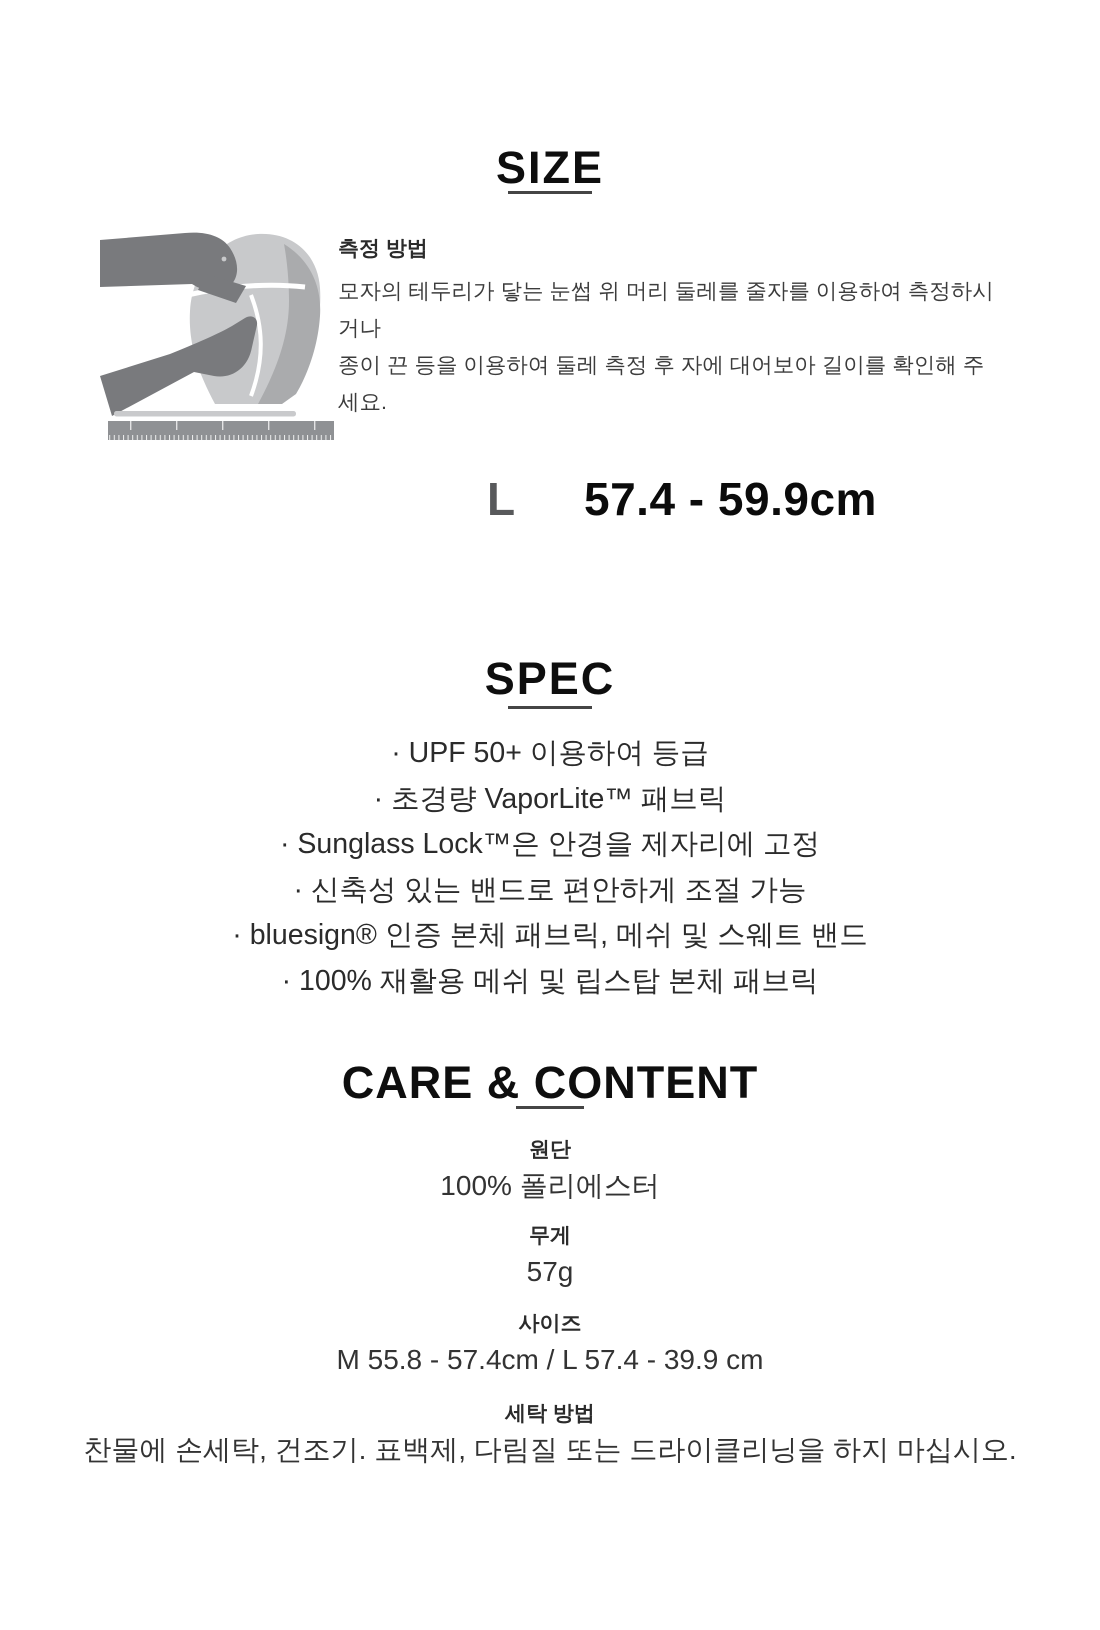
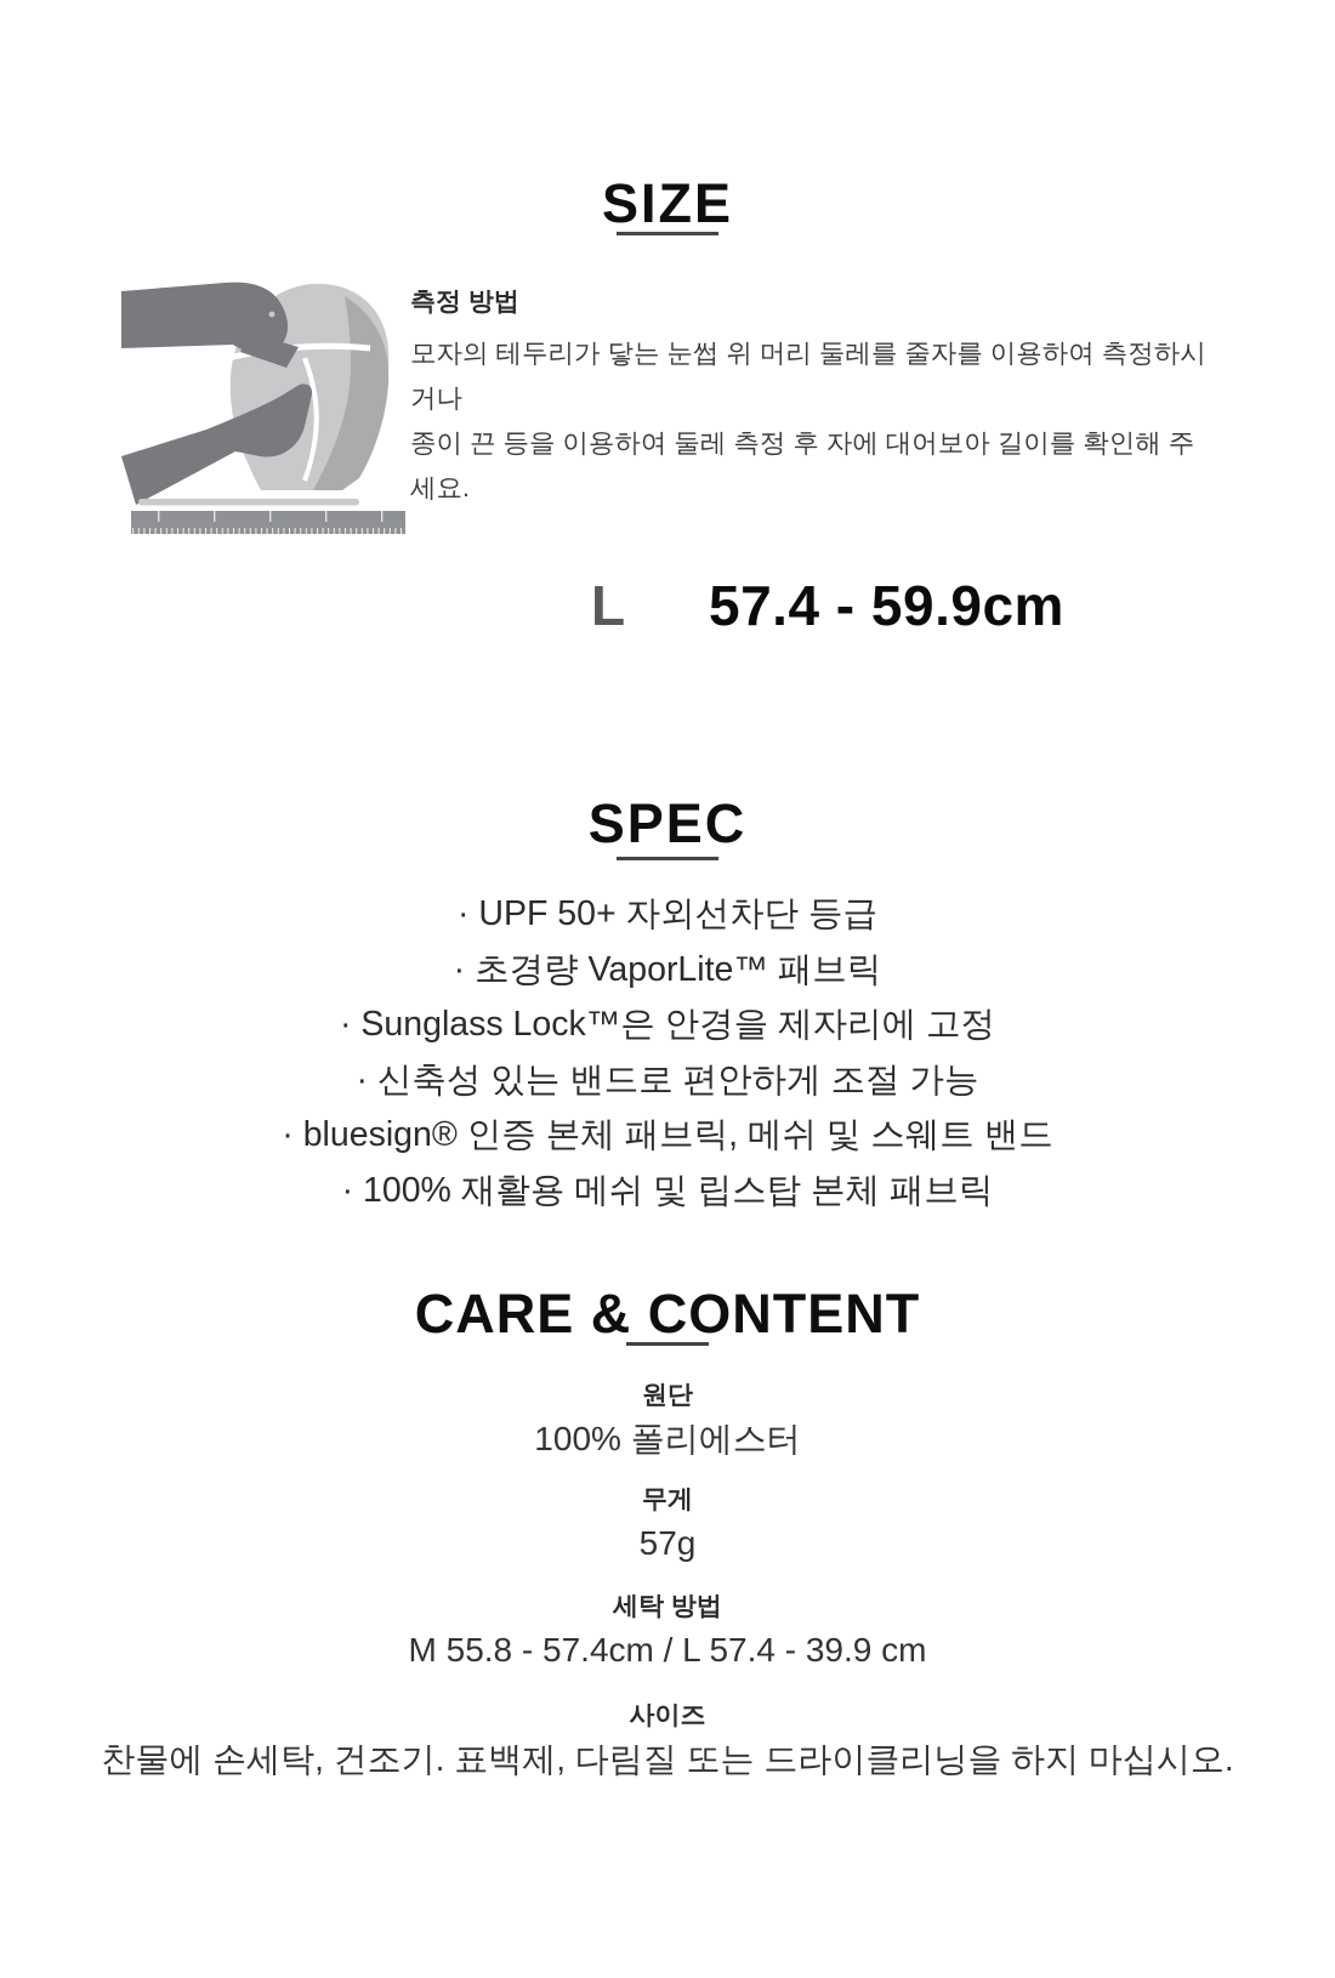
  SIZE
  측정 방법
  모자의 테두리가 닿는 눈썹 위 머리 둘레를 줄자를 이용하여 측정하시거나
  종이 끈 등을 이용하여 둘레 측정 후 자에 대어보아 길이를 확인해 주세요.
  L
  57.4 - 59.9cm
  SPEC
- · UPF 50+ 이용하여 등급
+ · UPF 50+ 자외선차단 등급
  · 초경량 VaporLite™ 패브릭
  · Sunglass Lock™은 안경을 제자리에 고정
  · 신축성 있는 밴드로 편안하게 조절 가능
  · bluesign® 인증 본체 패브릭, 메쉬 및 스웨트 밴드
  · 100% 재활용 메쉬 및 립스탑 본체 패브릭
  CARE & CONTENT
  원단
  100% 폴리에스터
  무게
  57g
- 사이즈
+ 세탁 방법
  M 55.8 - 57.4cm / L 57.4 - 39.9 cm
- 세탁 방법
+ 사이즈
  찬물에 손세탁, 건조기. 표백제, 다림질 또는 드라이클리닝을 하지 마십시오.
